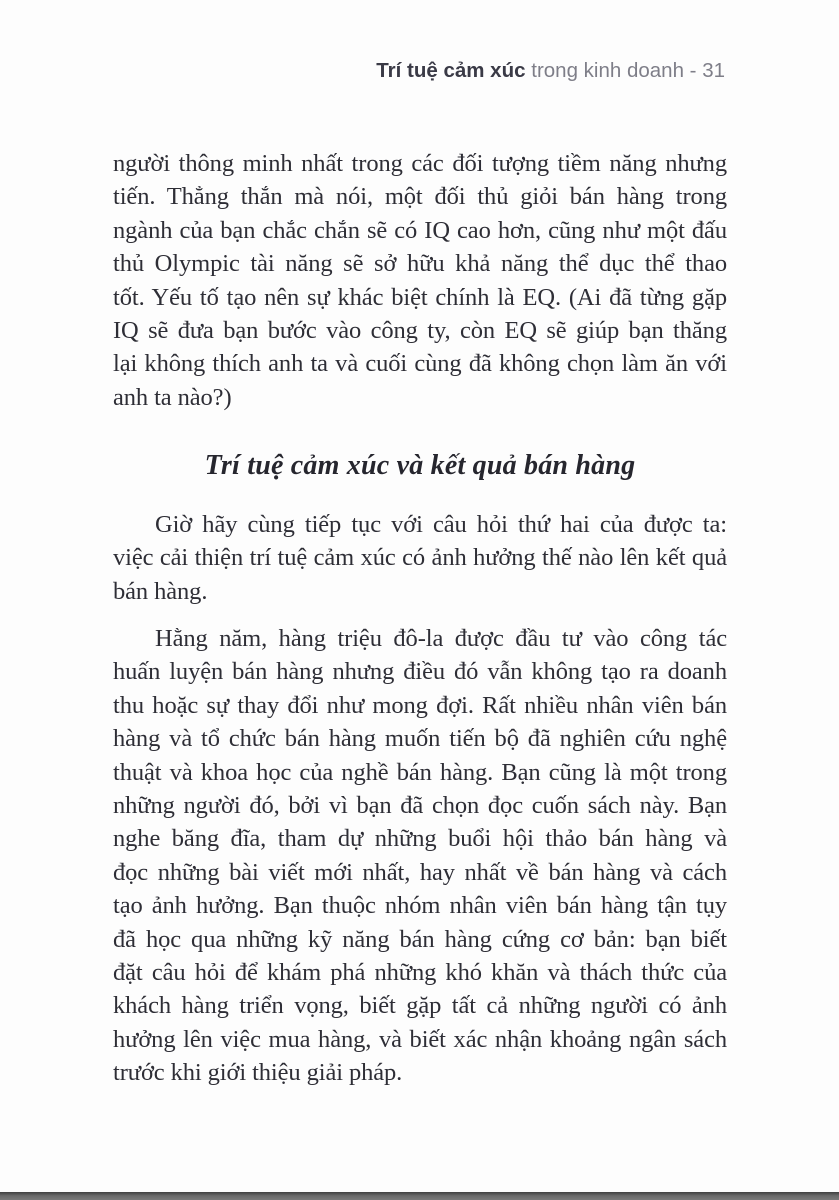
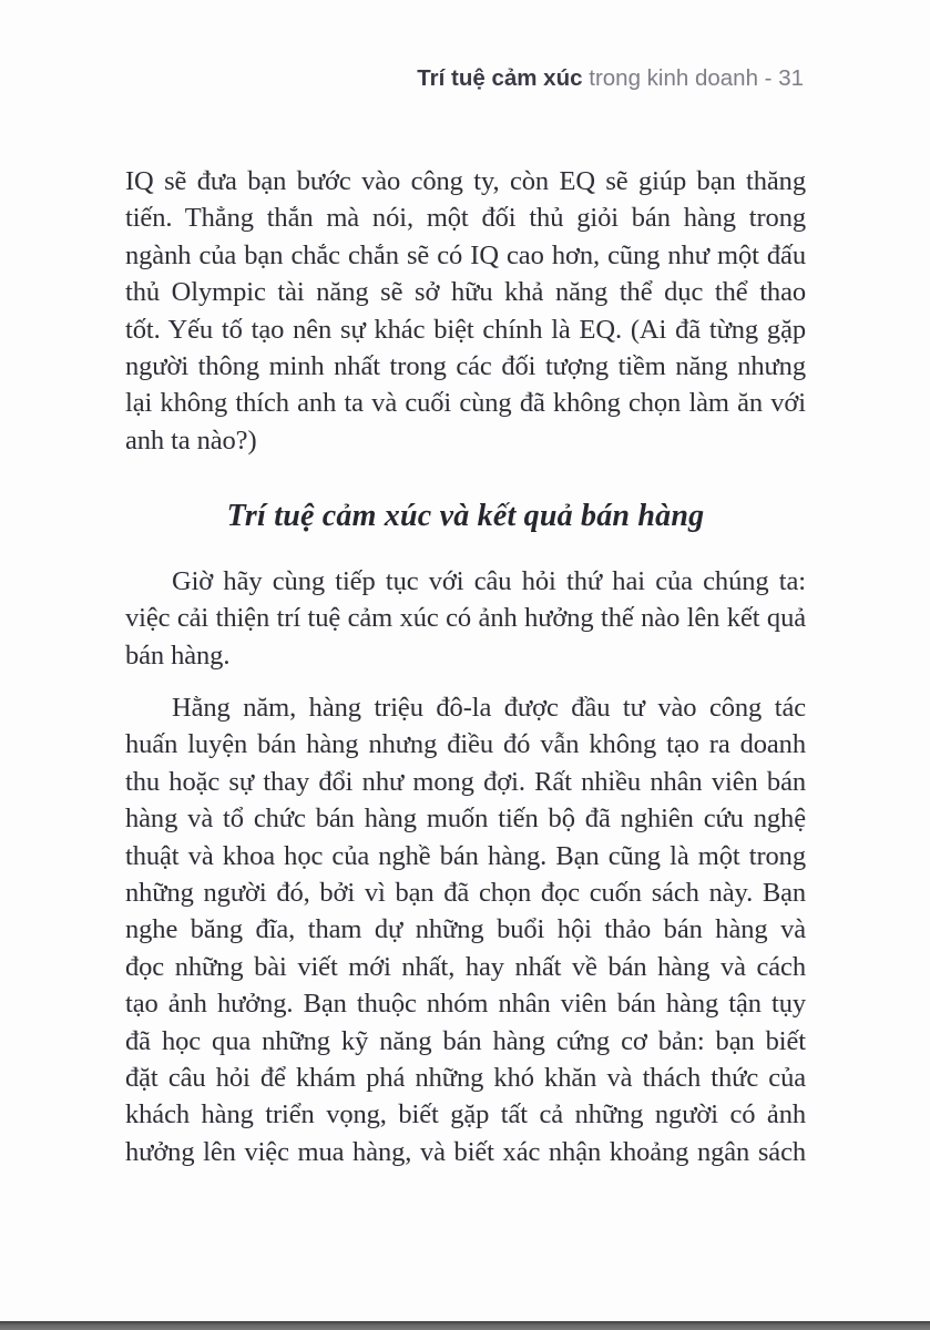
  Trí tuệ cảm xúc trong kinh doanh - 31
- người thông minh nhất trong các đối tượng tiềm năng nhưng
+ IQ sẽ đưa bạn bước vào công ty, còn EQ sẽ giúp bạn thăng
  tiến. Thẳng thắn mà nói, một đối thủ giỏi bán hàng trong
  ngành của bạn chắc chắn sẽ có IQ cao hơn, cũng như một đấu
  thủ Olympic tài năng sẽ sở hữu khả năng thể dục thể thao
  tốt. Yếu tố tạo nên sự khác biệt chính là EQ. (Ai đã từng gặp
- IQ sẽ đưa bạn bước vào công ty, còn EQ sẽ giúp bạn thăng
+ người thông minh nhất trong các đối tượng tiềm năng nhưng
  lại không thích anh ta và cuối cùng đã không chọn làm ăn với
  anh ta nào?)
  Trí tuệ cảm xúc và kết quả bán hàng
- Giờ hãy cùng tiếp tục với câu hỏi thứ hai của được ta:
+ Giờ hãy cùng tiếp tục với câu hỏi thứ hai của chúng ta:
  việc cải thiện trí tuệ cảm xúc có ảnh hưởng thế nào lên kết quả
  bán hàng.
  Hằng năm, hàng triệu đô-la được đầu tư vào công tác
  huấn luyện bán hàng nhưng điều đó vẫn không tạo ra doanh
  thu hoặc sự thay đổi như mong đợi. Rất nhiều nhân viên bán
  hàng và tổ chức bán hàng muốn tiến bộ đã nghiên cứu nghệ
  thuật và khoa học của nghề bán hàng. Bạn cũng là một trong
  những người đó, bởi vì bạn đã chọn đọc cuốn sách này. Bạn
  nghe băng đĩa, tham dự những buổi hội thảo bán hàng và
  đọc những bài viết mới nhất, hay nhất về bán hàng và cách
  tạo ảnh hưởng. Bạn thuộc nhóm nhân viên bán hàng tận tụy
  đã học qua những kỹ năng bán hàng cứng cơ bản: bạn biết
  đặt câu hỏi để khám phá những khó khăn và thách thức của
  khách hàng triển vọng, biết gặp tất cả những người có ảnh
  hưởng lên việc mua hàng, và biết xác nhận khoảng ngân sách
- trước khi giới thiệu giải pháp.
